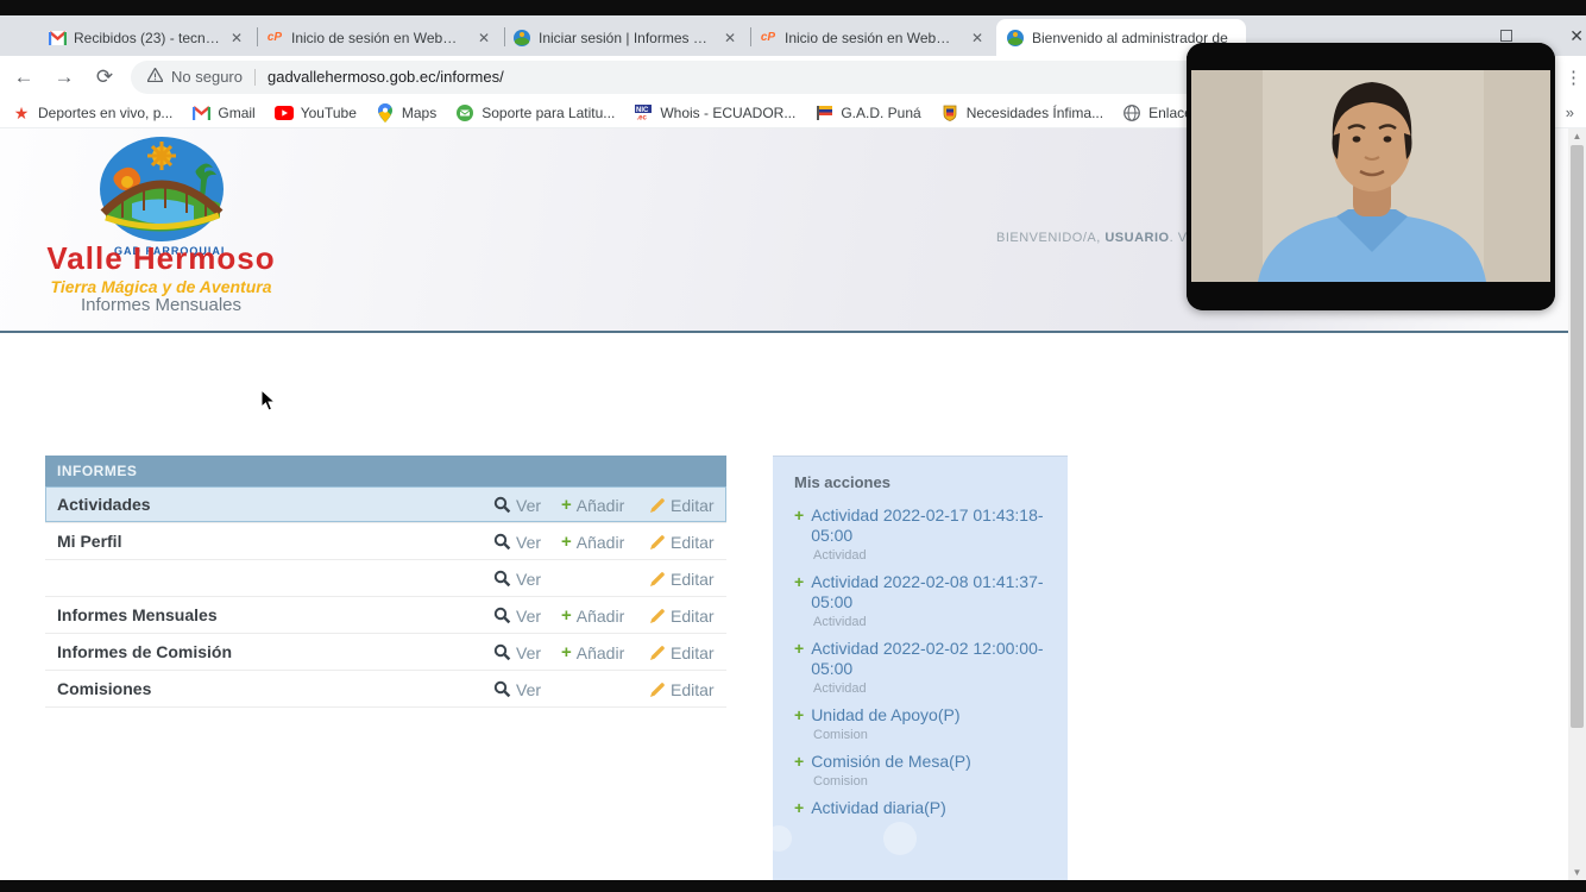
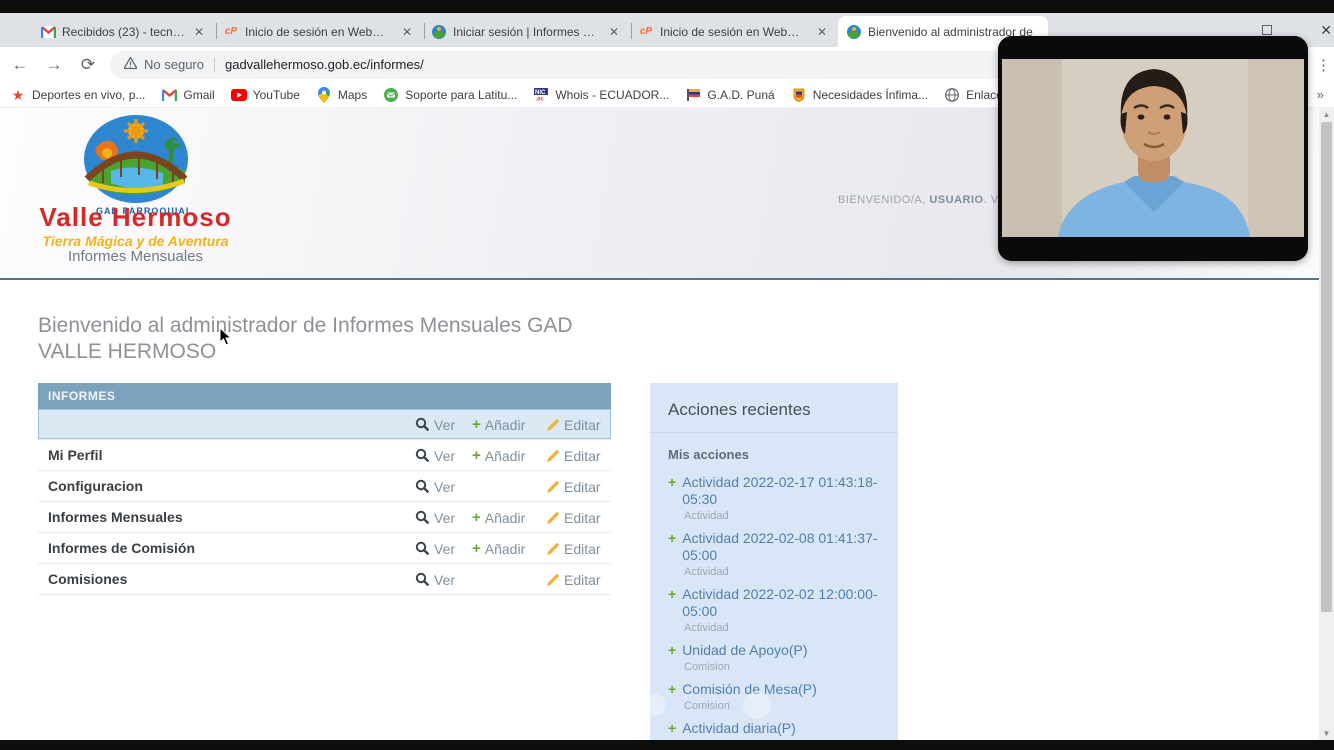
  ✕
  cP
  Inicio de sesión en Webmail
  ✕
  Iniciar sesión | Informes Me
  ✕
  cP
  Inicio de sesión en Webmail
  ✕
  Bienvenido al administrador de
  ✕
  ←
  →
  ⟳
  No seguro
  gadvallehermoso.gob.ec/informes/
  ⋮
  ★
  Deportes en vivo, p...
  Gmail
  YouTube
  Maps
  Soporte para Latitu...
  Whois - ECUADOR...
  G.A.D. Puná
  Necesidades Ínfima...
  »
  GAD PARROQUIAL
  Valle Hermoso
  Tierra Mágica y de Aventura
  Informes Mensuales
  BIENVENIDO/A, USUARIO. V
+ Bienvenido al administrador de Informes Mensuales GAD VALLE HERMOSO
  INFORMES
- Actividades
  Ver
  +
  Añadir
  Editar
  Mi Perfil
  Ver
  +
  Añadir
  Editar
+ Configuracion
  Ver
  Editar
  Informes Mensuales
  Ver
  +
  Añadir
  Editar
  Informes de Comisión
  Ver
  +
  Añadir
  Editar
  Comisiones
  Ver
  Editar
+ Acciones recientes
  Mis acciones
  +
- Actividad 2022-02-17 01:43:18-05:00
+ Actividad 2022-02-17 01:43:18-05:30
  Actividad
  +
  Actividad 2022-02-08 01:41:37-05:00
  Actividad
  +
  Actividad 2022-02-02 12:00:00-05:00
  Actividad
  +
  Unidad de Apoyo(P)
  Comision
  +
  Comisión de Mesa(P)
  Comision
  +
  Actividad diaria(P)
  ▲
  ▼
